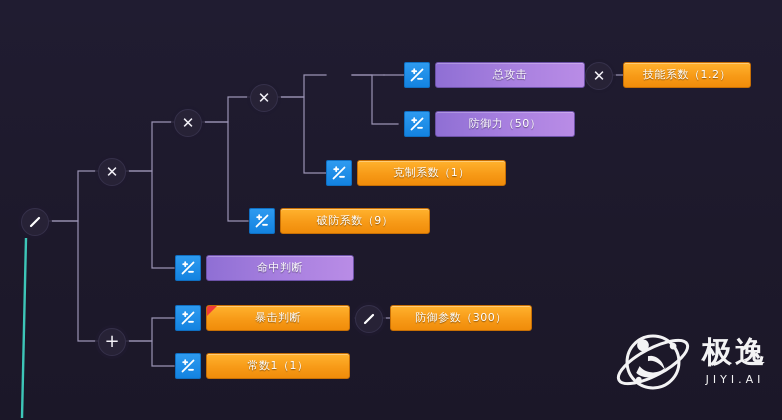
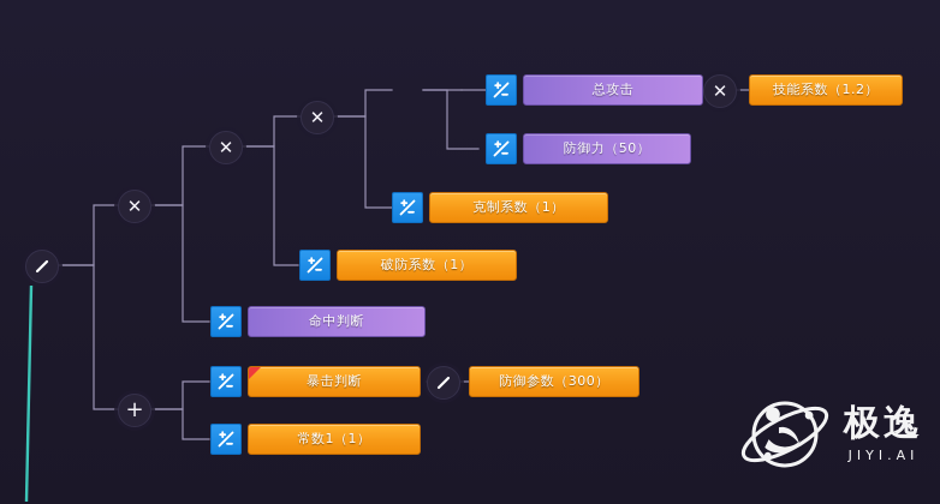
  ✕
  ✕
  ✕
  ✕
  +
  总攻击
  技能系数（1.2）
  防御力（50）
  克制系数（1）
- 破防系数（9）
+ 破防系数（1）
  命中判断
  暴击判断
  防御参数（300）
  常数1（1）
  极逸
  JIYI.AI
